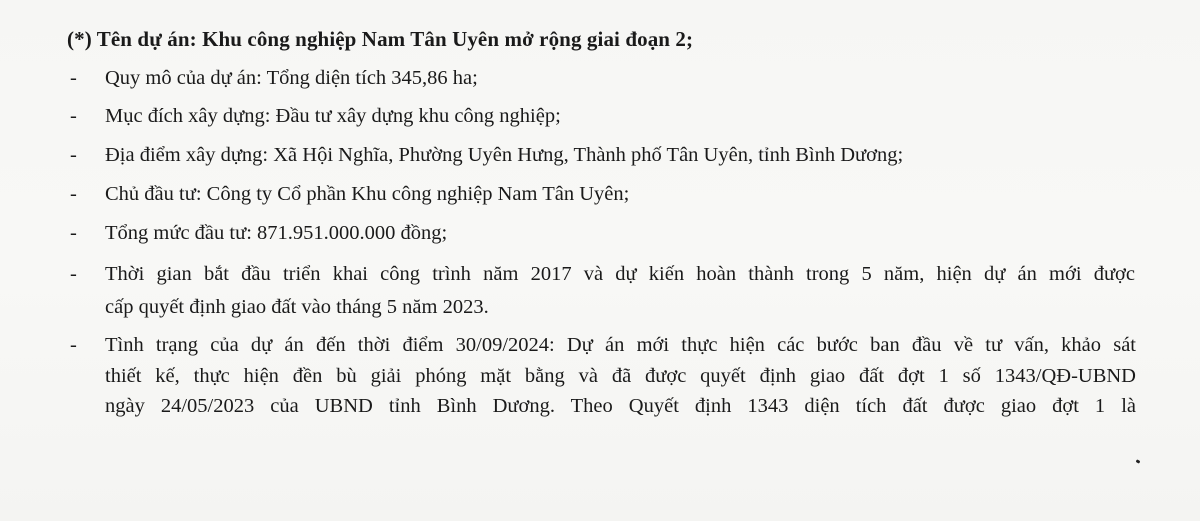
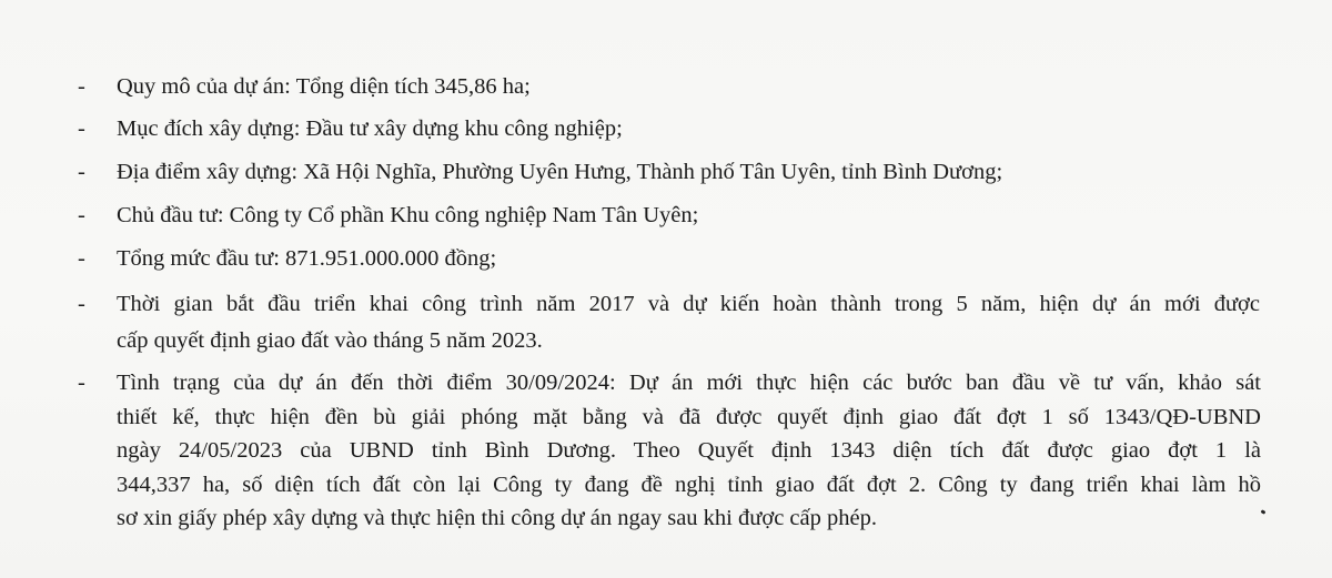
- (*) Tên dự án: Khu công nghiệp Nam Tân Uyên mở rộng giai đoạn 2;
  -
  Quy mô của dự án: Tổng diện tích 345,86 ha;
  -
  Mục đích xây dựng: Đầu tư xây dựng khu công nghiệp;
  -
  Địa điểm xây dựng: Xã Hội Nghĩa, Phường Uyên Hưng, Thành phố Tân Uyên, tỉnh Bình Dương;
  -
  Chủ đầu tư: Công ty Cổ phần Khu công nghiệp Nam Tân Uyên;
  -
  Tổng mức đầu tư: 871.951.000.000 đồng;
  -
  Thời gian bắt đầu triển khai công trình năm 2017 và dự kiến hoàn thành trong 5 năm, hiện dự án mới được
  cấp quyết định giao đất vào tháng 5 năm 2023.
  -
  Tình trạng của dự án đến thời điểm 30/09/2024: Dự án mới thực hiện các bước ban đầu về tư vấn, khảo sát
  thiết kế, thực hiện đền bù giải phóng mặt bằng và đã được quyết định giao đất đợt 1 số 1343/QĐ-UBND
  ngày 24/05/2023 của UBND tỉnh Bình Dương. Theo Quyết định 1343 diện tích đất được giao đợt 1 là
+ 344,337 ha, số diện tích đất còn lại Công ty đang đề nghị tỉnh giao đất đợt 2. Công ty đang triển khai làm hồ
+ sơ xin giấy phép xây dựng và thực hiện thi công dự án ngay sau khi được cấp phép.
